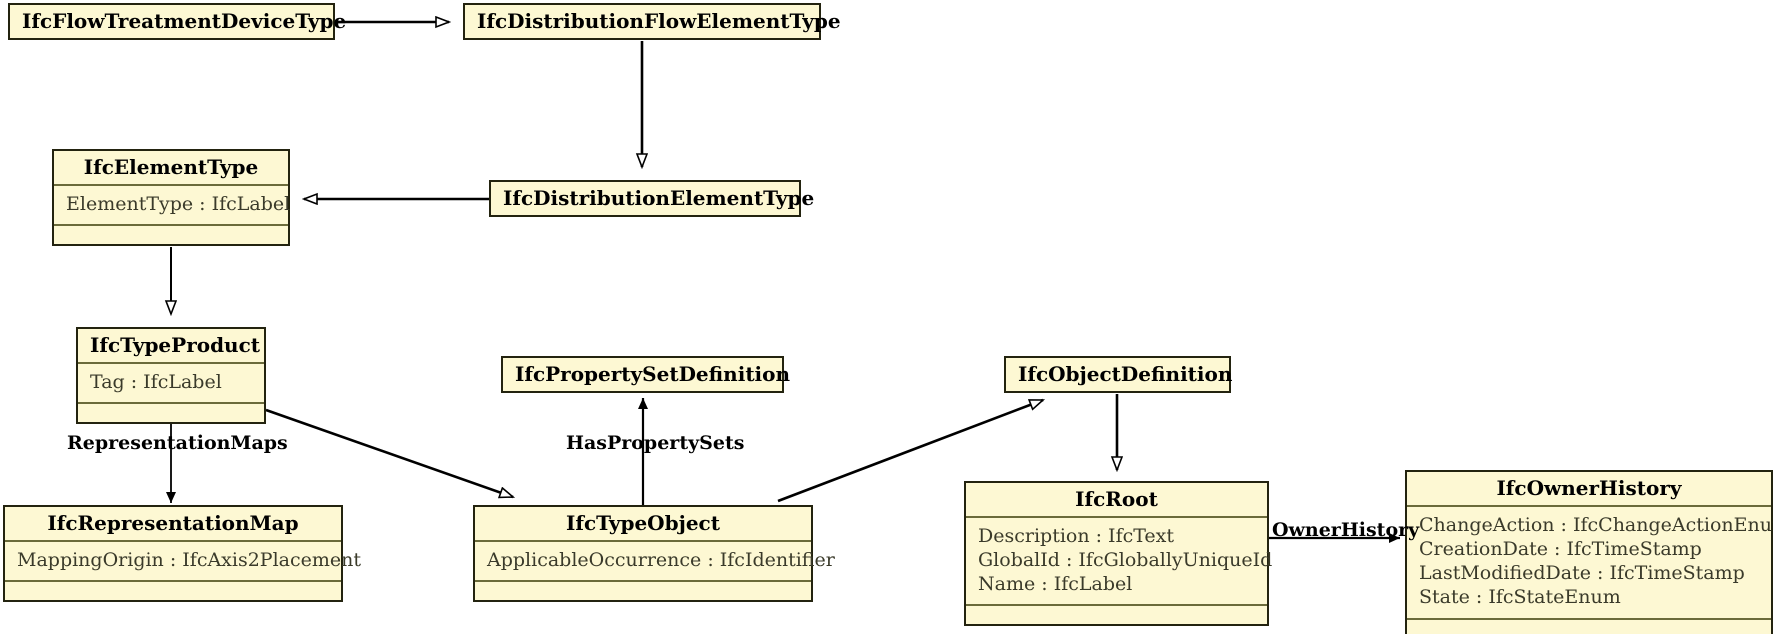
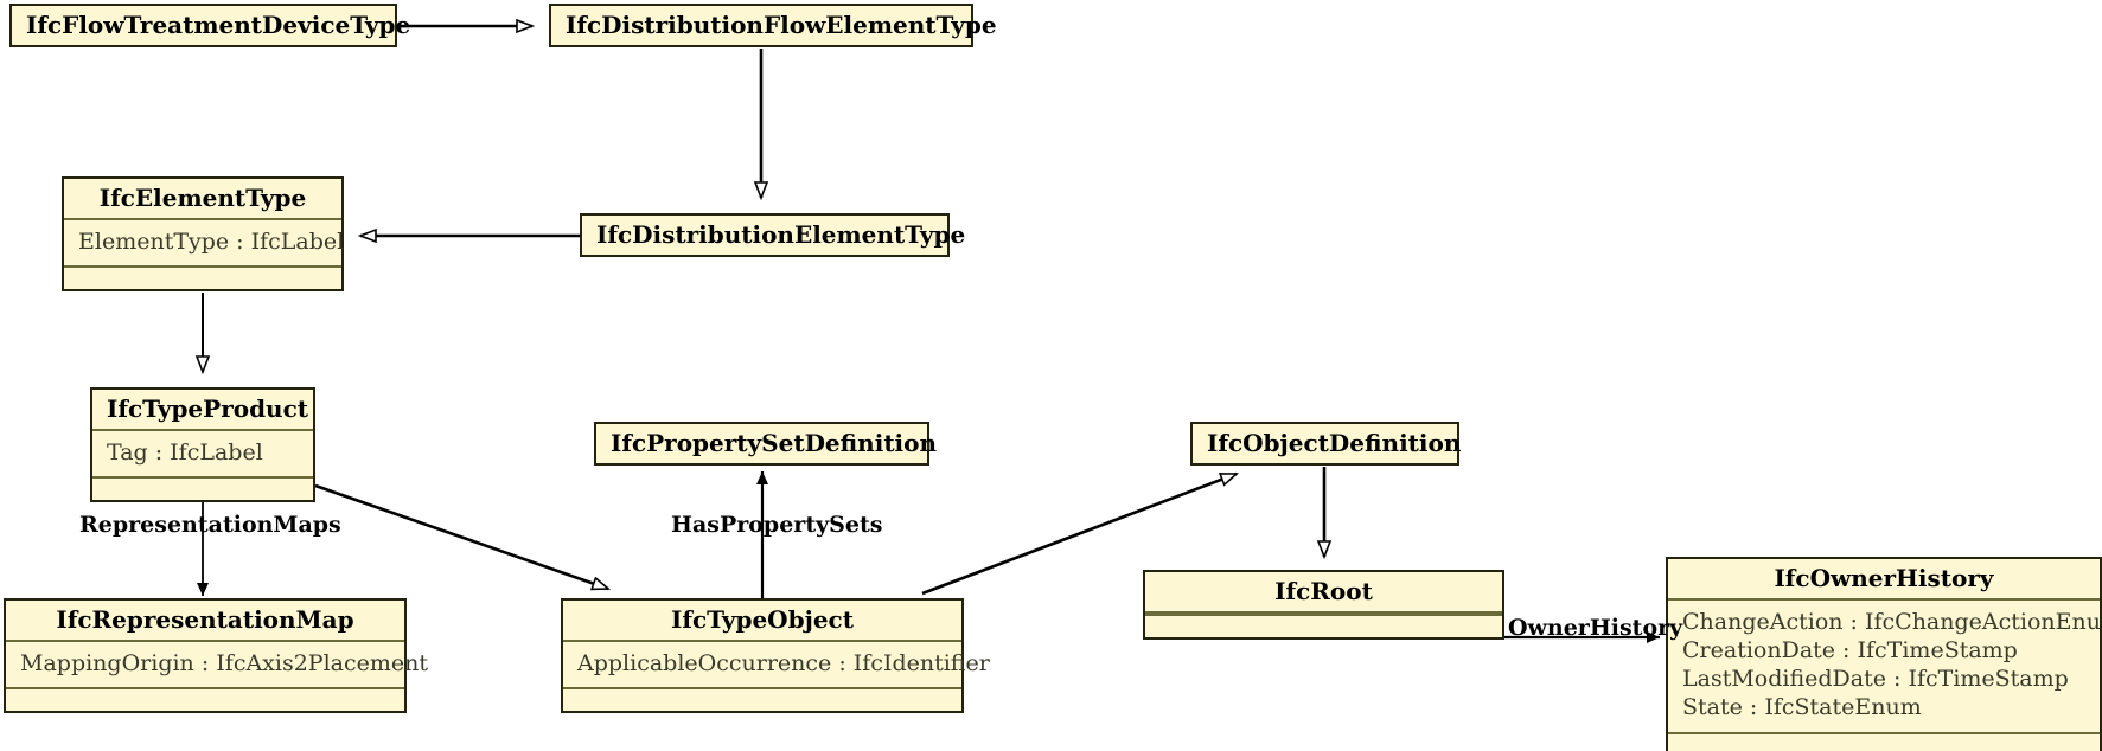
  IfcFlowTreatmentDeviceType
  IfcDistributionFlowElementType
  IfcElementType
  ElementType : IfcLabel
  IfcDistributionElementType
  IfcTypeProduct
  Tag : IfcLabel
  IfcPropertySetDefinition
  IfcObjectDefinition
  IfcRepresentationMap
  MappingOrigin : IfcAxis2Placement
  IfcTypeObject
  ApplicableOccurrence : IfcIdentifier
  IfcRoot
- Description : IfcText
- GlobalId : IfcGloballyUniqueId
- Name : IfcLabel
  IfcOwnerHistory
  ChangeAction : IfcChangeActionEnu
  CreationDate : IfcTimeStamp
  LastModifiedDate : IfcTimeStamp
  State : IfcStateEnum
  RepresentationMaps
  HasPropertySets
  OwnerHistory
